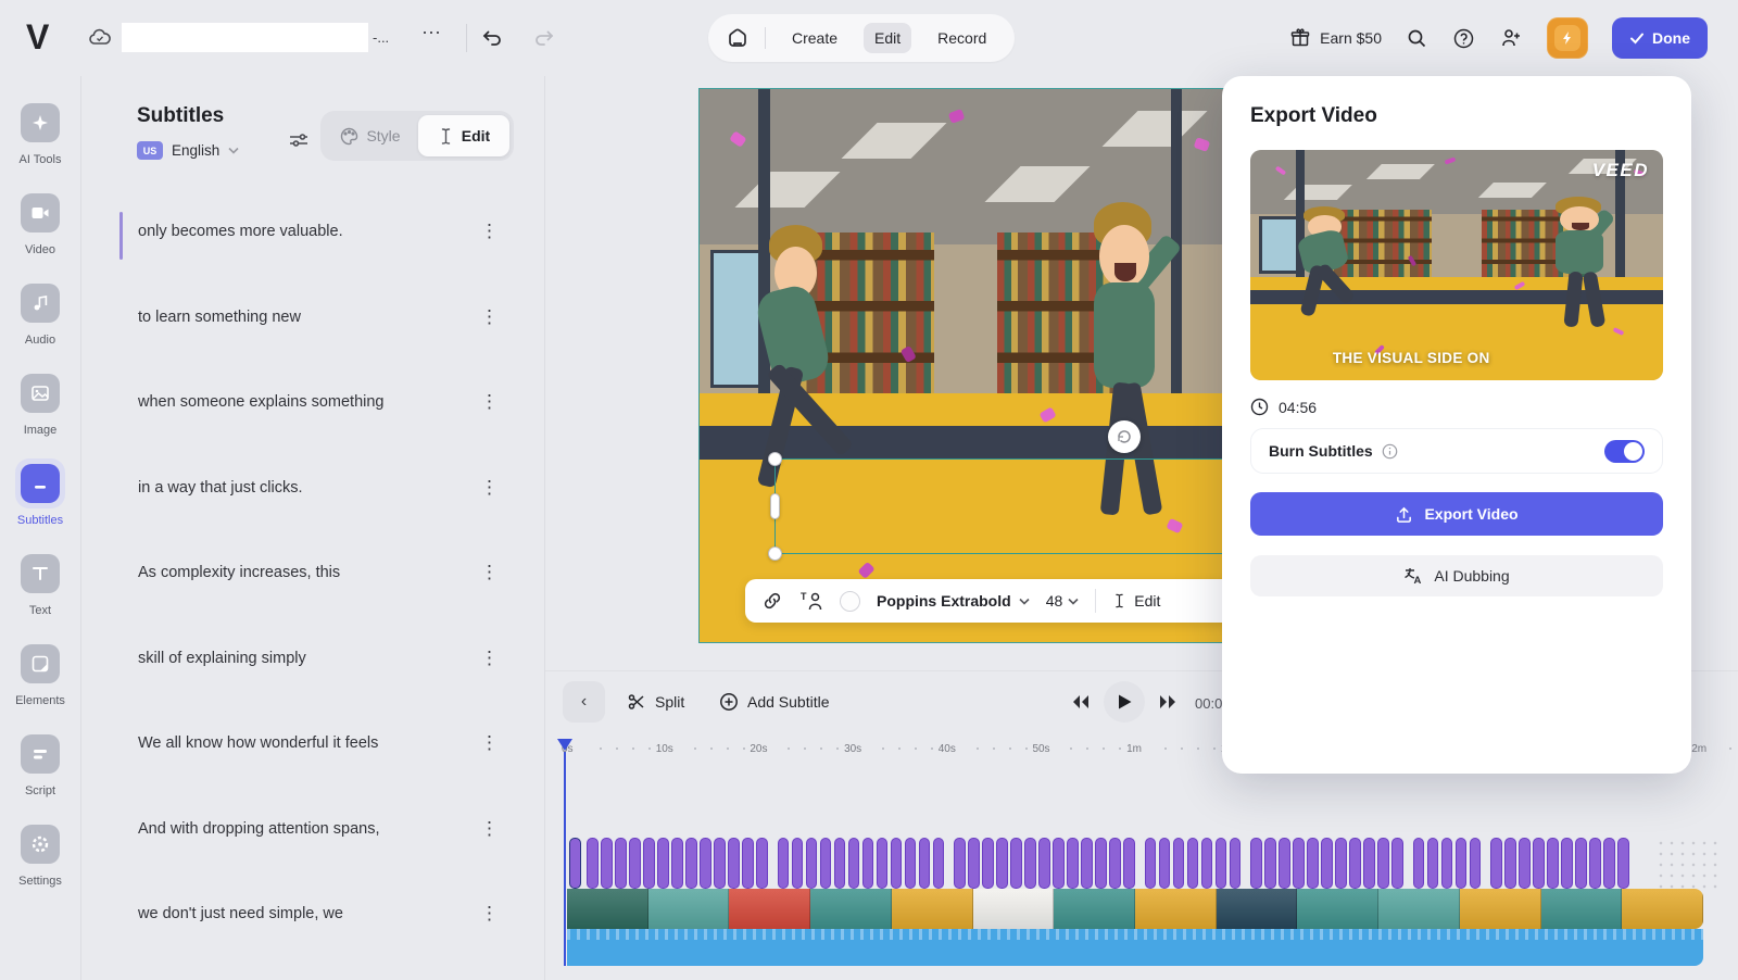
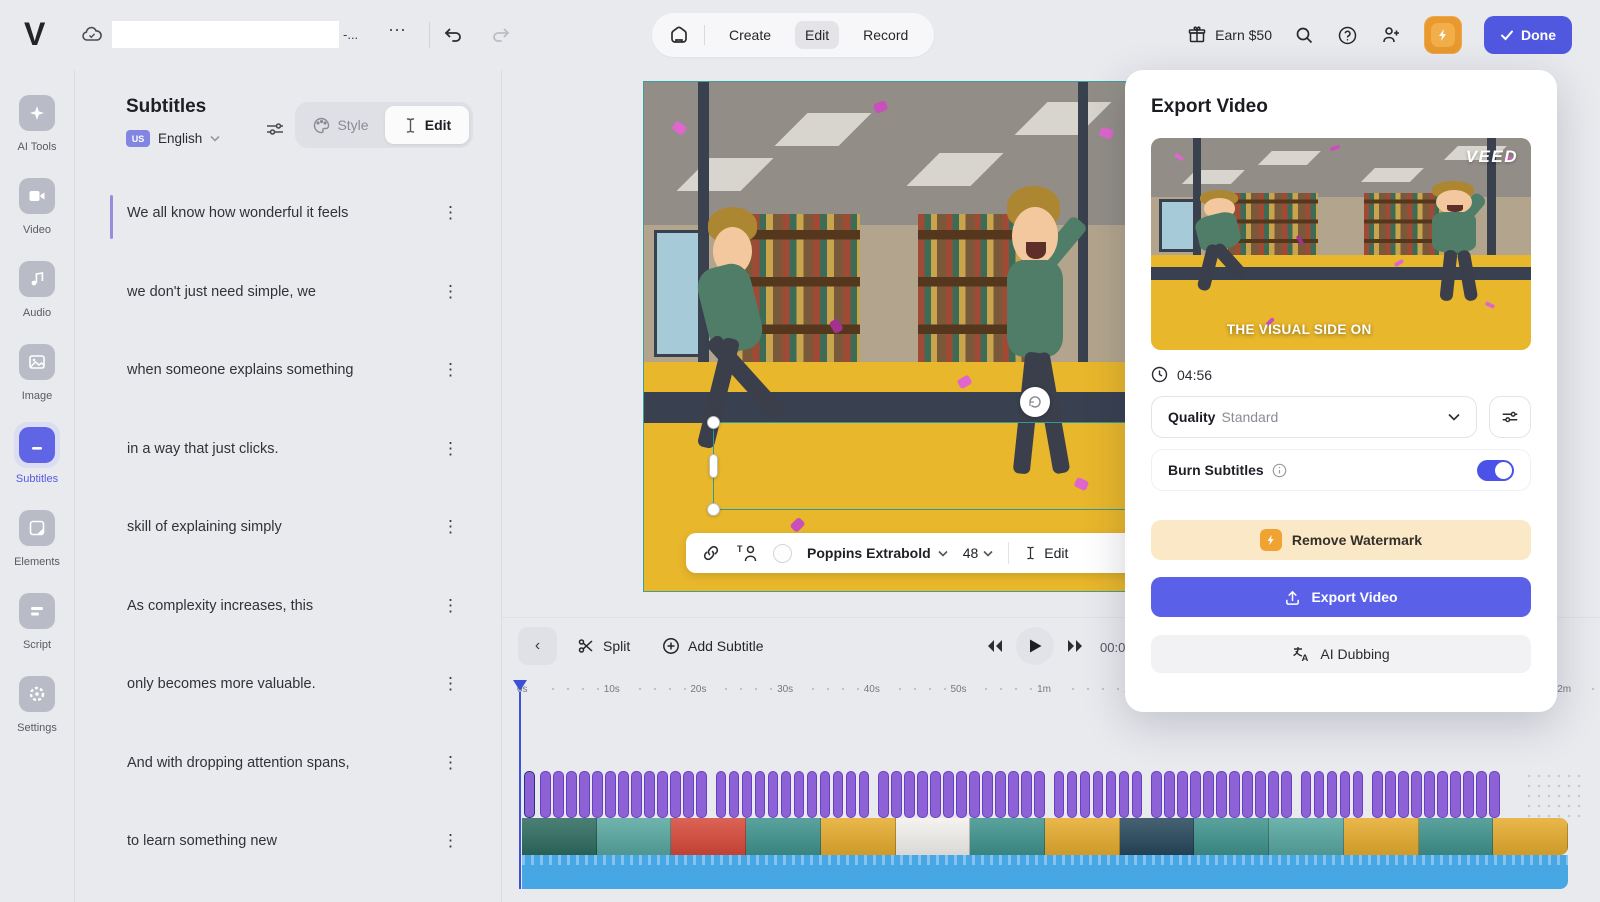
  V
  -...
  ⋯
  Create
  Edit
  Record
  Earn $50
  Done
  AI Tools
  Video
  Audio
  Image
  Subtitles
- Text
  Elements
  Script
  Settings
  Subtitles
  US
  English
  Style
  Edit
- only becomes more valuable.
+ We all know how wonderful it feels
  ⋮
- to learn something new
+ we don't just need simple, we
  ⋮
  when someone explains something
  ⋮
  in a way that just clicks.
  ⋮
- As complexity increases, this
+ skill of explaining simply
  ⋮
- skill of explaining simply
+ As complexity increases, this
  ⋮
- We all know how wonderful it feels
+ only becomes more valuable.
  ⋮
  And with dropping attention spans,
  ⋮
- we don't just need simple, we
+ to learn something new
  ⋮
  T
  Poppins Extrabold
  48
  Edit
  ‹
  Split
  Add Subtitle
  00:0
  0s
  10s
  20s
  30s
  40s
  50s
  1m
  2m
  Export Video
  VEED
  THE VISUAL SIDE ON
  04:56
+ Quality
+ Standard
  Burn Subtitles
+ Remove Watermark
  Export Video
  A
  AI Dubbing
